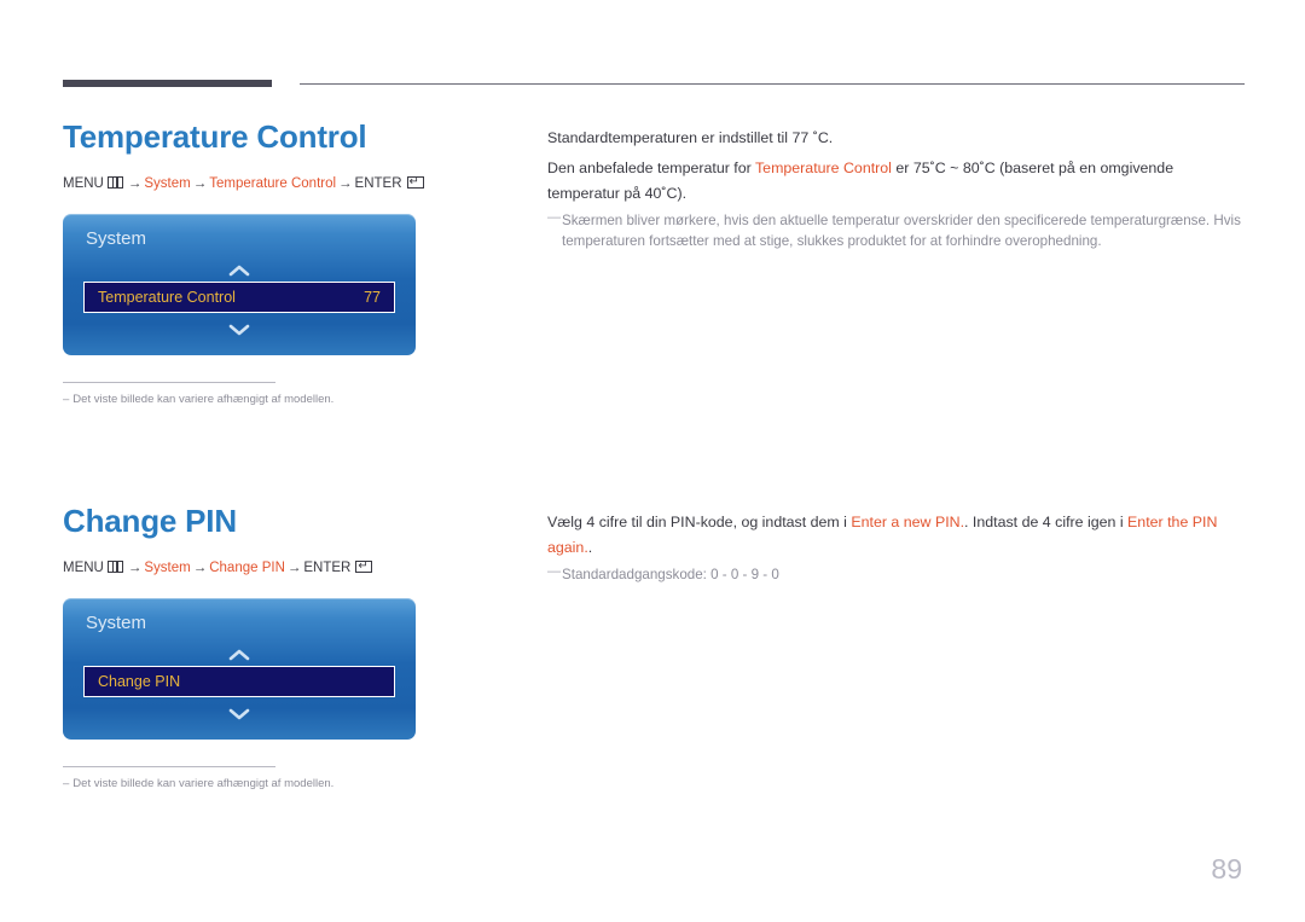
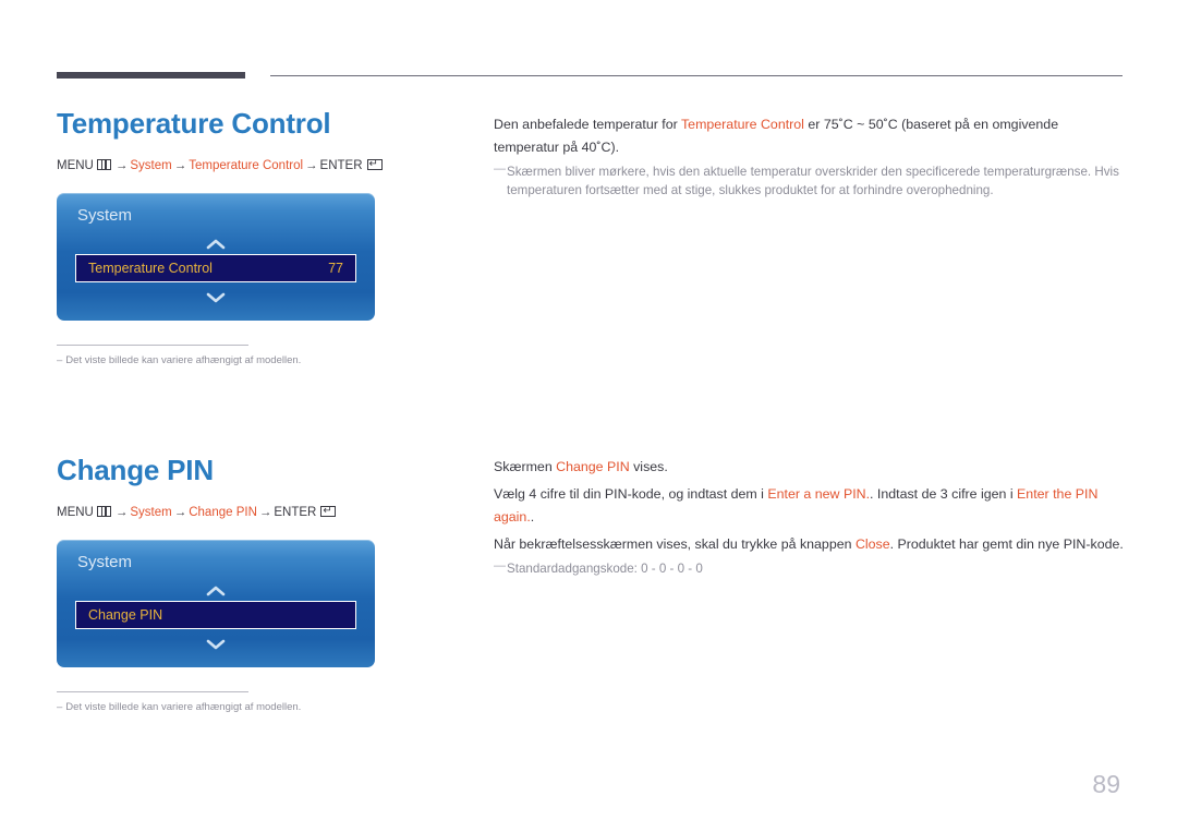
  Temperature Control
  MENU → System → Temperature Control → ENTER
  ↵
  System
  Temperature Control
  77
  – Det viste billede kan variere afhængigt af modellen.
- Standardtemperaturen er indstillet til 77 ˚C.
- Den anbefalede temperatur for Temperature Control er 75˚C ~ 80˚C (baseret på en omgivende temperatur på 40˚C).
+ Den anbefalede temperatur for Temperature Control er 75˚C ~ 50˚C (baseret på en omgivende temperatur på 40˚C).
  —
  Skærmen bliver mørkere, hvis den aktuelle temperatur overskrider den specificerede temperaturgrænse. Hvis temperaturen fortsætter med at stige, slukkes produktet for at forhindre overophedning.
  Change PIN
  MENU → System → Change PIN → ENTER
  ↵
  System
  Change PIN
  – Det viste billede kan variere afhængigt af modellen.
+ Skærmen Change PIN vises.
- Vælg 4 cifre til din PIN-kode, og indtast dem i Enter a new PIN.. Indtast de 4 cifre igen i Enter the PIN again..
+ Vælg 4 cifre til din PIN-kode, og indtast dem i Enter a new PIN.. Indtast de 3 cifre igen i Enter the PIN again..
+ Når bekræftelsesskærmen vises, skal du trykke på knappen Close. Produktet har gemt din nye PIN-kode.
  —
- Standardadgangskode: 0 - 0 - 9 - 0
+ Standardadgangskode: 0 - 0 - 0 - 0
  89
